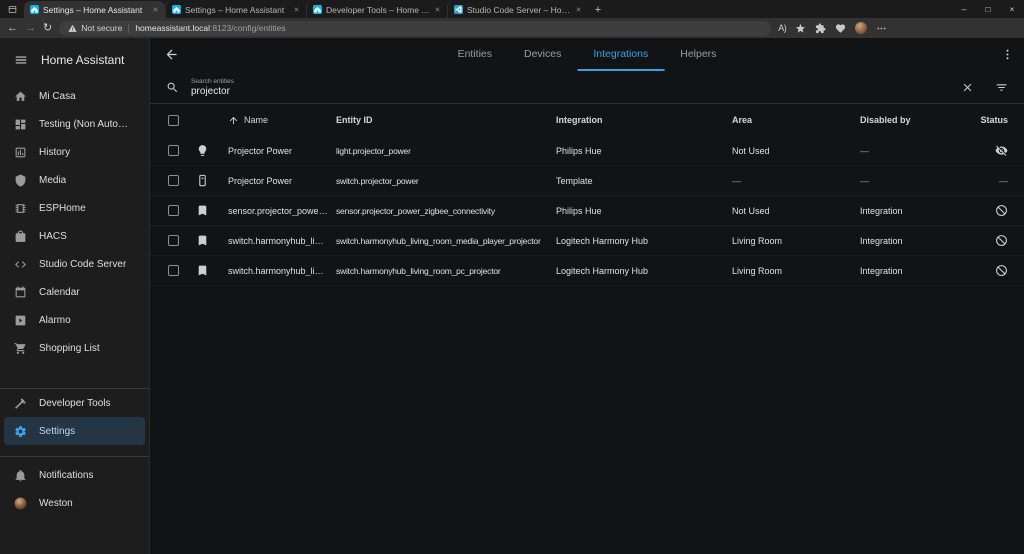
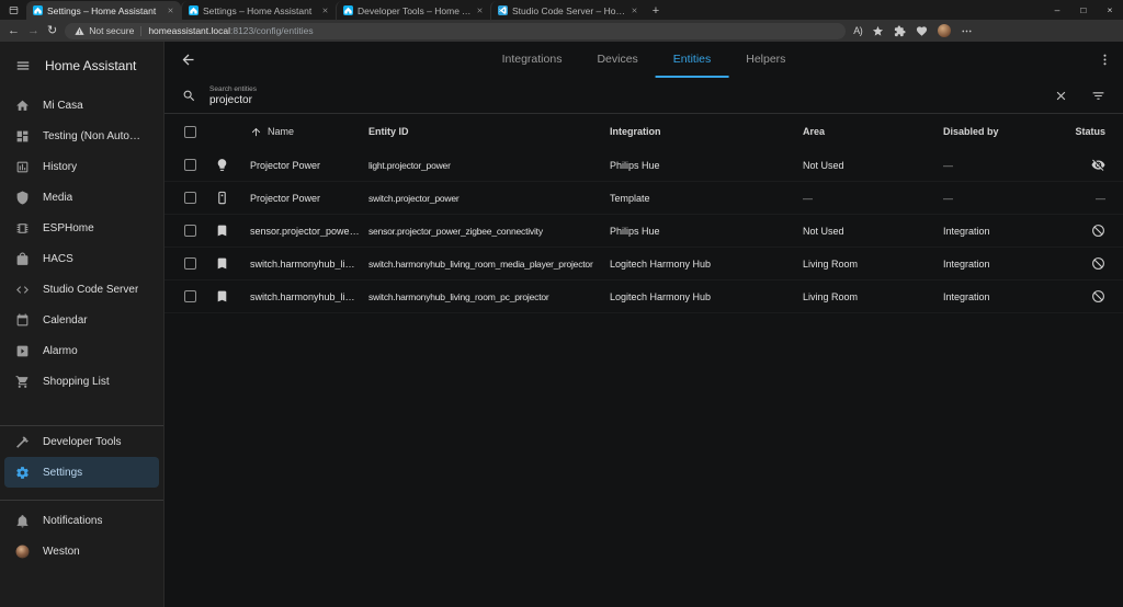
  Settings – Home Assistant
  Settings – Home Assistant
  Developer Tools – Home As
  Studio Code Server – Home
  +
  –
  □
  ×
  ←
  →
  ↻
  Not secure
  homeassistant.local:8123/config/entities
  A)
  Home Assistant
  Mi Casa
  Testing (Non Automat
  History
  Media
  ESPHome
  HACS
  Studio Code Server
  Calendar
  Alarmo
  Shopping List
  Developer Tools
  Settings
  Notifications
  Weston
- Entities
+ Integrations
  Devices
- Integrations
+ Entities
  Helpers
  projector
  Name
  Entity ID
  Integration
  Area
  Disabled by
  Status
  Projector Power
  light.projector_power
  Philips Hue
  Not Used
  —
  Projector Power
  switch.projector_power
  Template
  —
  —
  —
  sensor.projector_power_zigbee_connectivity
  Philips Hue
  Not Used
  Integration
  switch.harmonyhub_living_room_media_player_projector
  Logitech Harmony Hub
  Living Room
  Integration
  switch.harmonyhub_living_room_pc_projector
  Logitech Harmony Hub
  Living Room
  Integration
